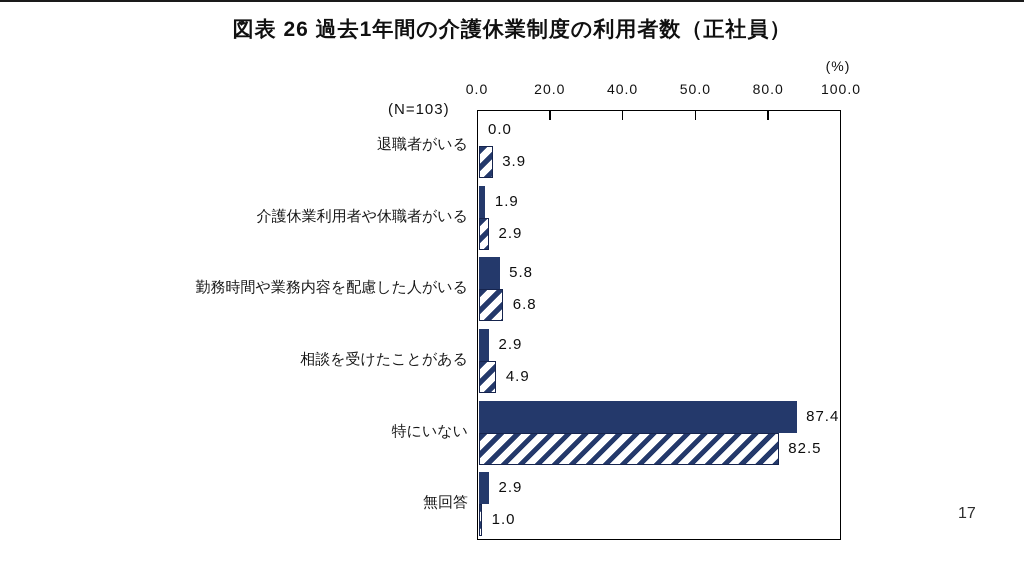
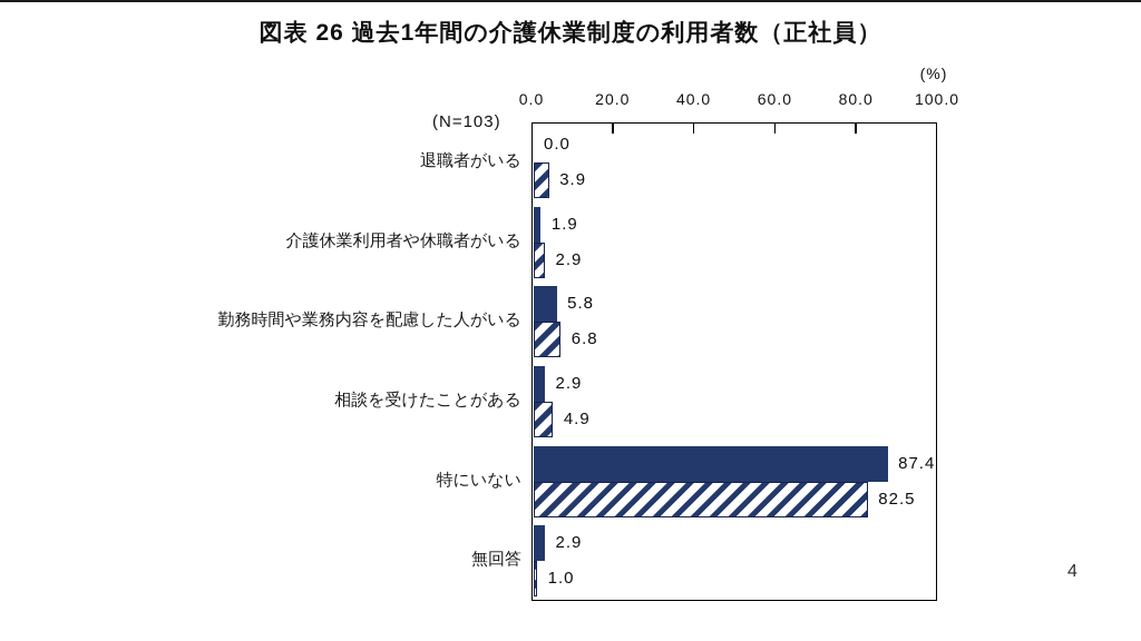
  図表 26 過去1年間の介護休業制度の利用者数（正社員）
  (%)
  (N=103)
  0.0
  20.0
  40.0
- 50.0
+ 60.0
  80.0
  100.0
  退職者がいる
  0.0
  3.9
  介護休業利用者や休職者がいる
  1.9
  2.9
  勤務時間や業務内容を配慮した人がいる
  5.8
  6.8
  相談を受けたことがある
  2.9
  4.9
  特にいない
  87.4
  82.5
  無回答
  2.9
  1.0
- 17
+ 4
